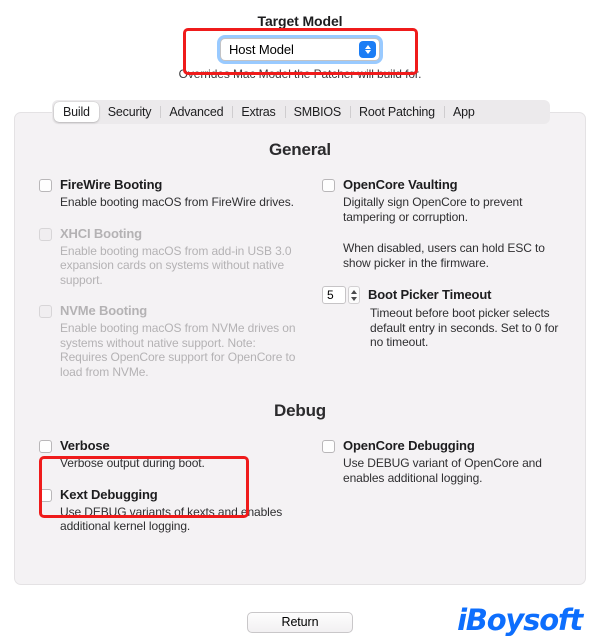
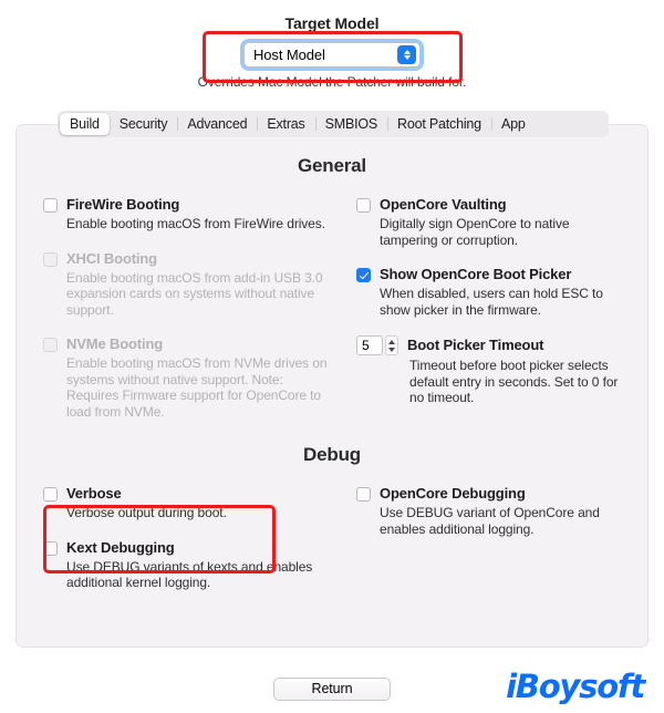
  Target Model
  Host Model
  Overrides Mac Model the Patcher will build for.
  Build
  Security
  Advanced
  Extras
  SMBIOS
  Root Patching
  App
  General
  FireWire Booting
  Enable booting macOS from FireWire drives.
  XHCI Booting
  Enable booting macOS from add-in USB 3.0 expansion cards on systems without native support.
  NVMe Booting
- Enable booting macOS from NVMe drives on systems without native support. Note: Requires OpenCore support for OpenCore to load from NVMe.
+ Enable booting macOS from NVMe drives on systems without native support. Note: Requires Firmware support for OpenCore to load from NVMe.
  OpenCore Vaulting
- Digitally sign OpenCore to prevent tampering or corruption.
+ Digitally sign OpenCore to native tampering or corruption.
+ Show OpenCore Boot Picker
  When disabled, users can hold ESC to show picker in the firmware.
  5
  Boot Picker Timeout
  Timeout before boot picker selects default entry in seconds. Set to 0 for no timeout.
  Debug
  Verbose
  Verbose output during boot.
  Kext Debugging
  Use DEBUG variants of kexts and enables additional kernel logging.
  OpenCore Debugging
  Use DEBUG variant of OpenCore and enables additional logging.
  Return
  iBoysoft
